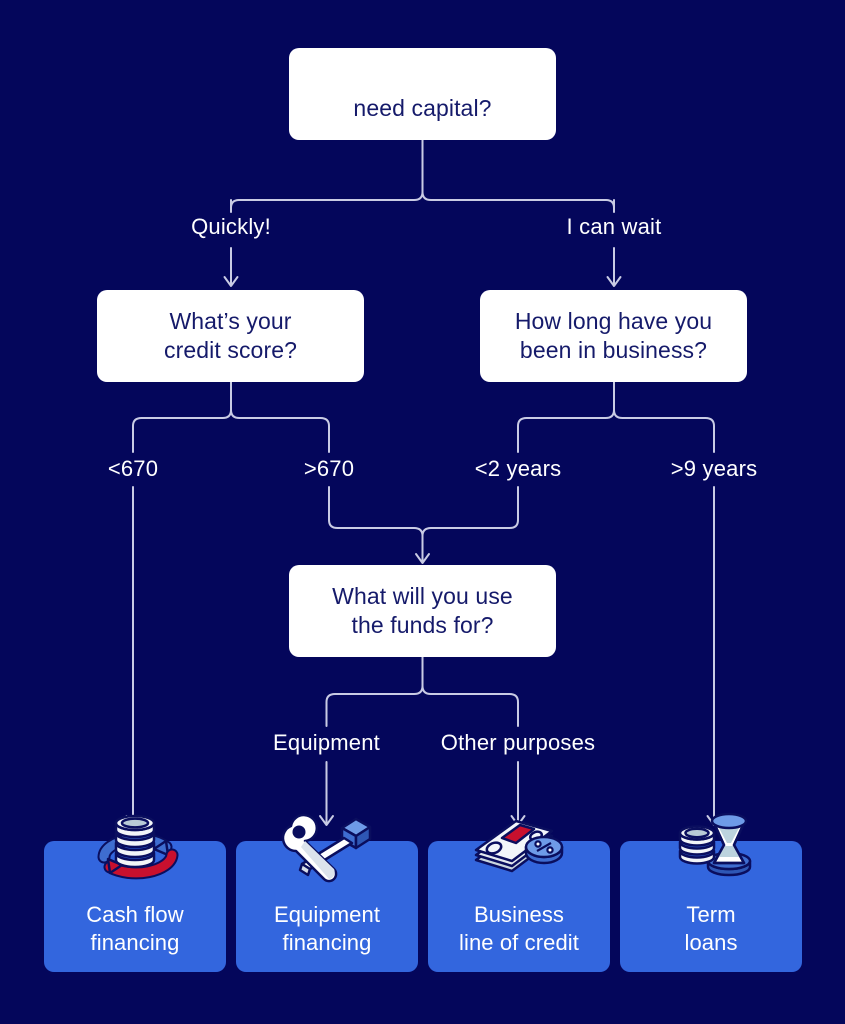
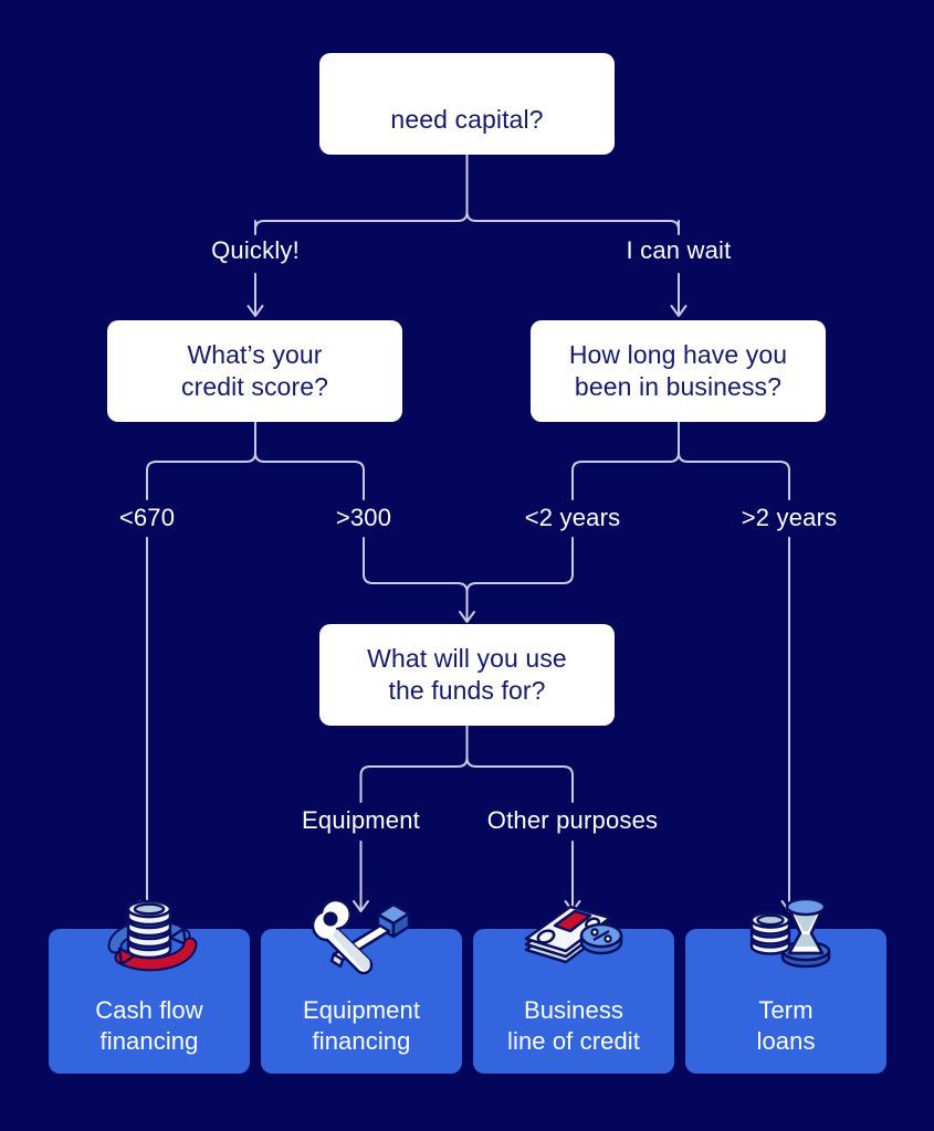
  need capital?
  What’s your
  credit score?
  How long have you
  been in business?
  What will you use
  the funds for?
  Quickly!
  I can wait
  <670
- >670
+ >300
  <2 years
- >9 years
+ >2 years
  Equipment
  Other purposes
  Cash flow
  financing
  Equipment
  financing
  Business
  line of credit
  Term
  loans
